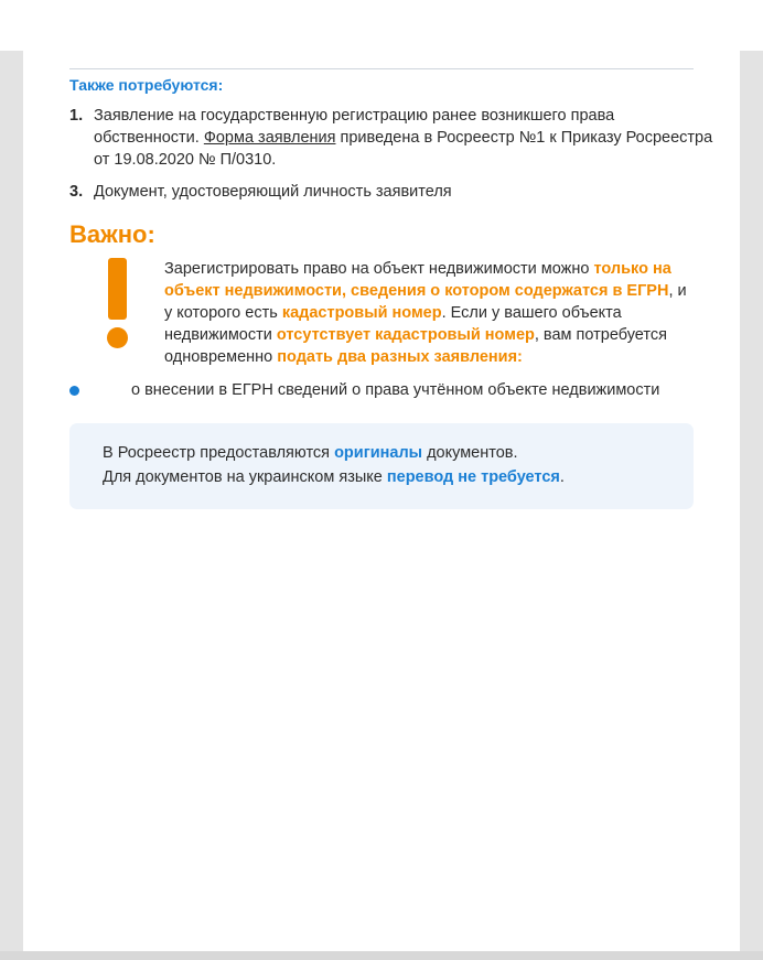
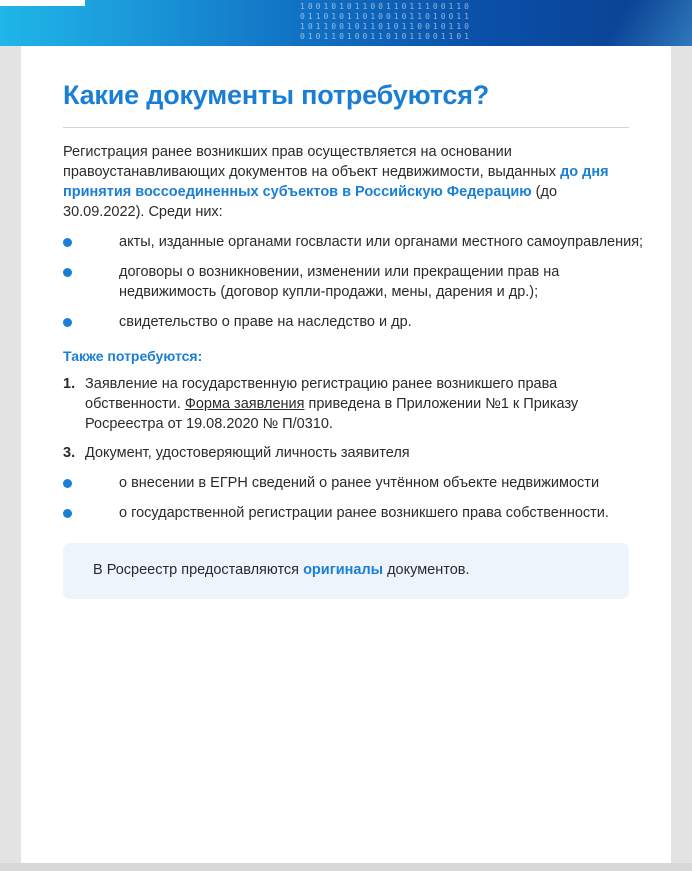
+ 1001010110011011100110
+ 0110101101001011010011
+ 1011001011010110010110
+ 0101101001101011001101
+ Какие документы потребуются?
+ Регистрация ранее возникших прав осуществляется на основании правоустанавливающих документов на объект недвижимости, выданных до дня принятия воссоединенных субъектов в Российскую Федерацию (до 30.09.2022). Среди них:
+ акты, изданные органами госвласти или органами местного самоуправления;
+ договоры о возникновении, изменении или прекращении прав на недвижимость (договор купли-продажи, мены, дарения и др.);
+ свидетельство о праве на наследство и др.
  Также потребуются:
  1.
- Заявление на государственную регистрацию ранее возникшего права обственности. Форма заявления приведена в Росреестр №1 к Приказу Росреестра от 19.08.2020 № П/0310.
+ Заявление на государственную регистрацию ранее возникшего права обственности. Форма заявления приведена в Приложении №1 к Приказу Росреестра от 19.08.2020 № П/0310.
  3.
  Документ, удостоверяющий личность заявителя
- Важно:
- Зарегистрировать право на объект недвижимости можно только на объект недвижимости, сведения о котором содержатся в ЕГРН, и у которого есть кадастровый номер. Если у вашего объекта недвижимости отсутствует кадастровый номер, вам потребуется одновременно подать два разных заявления:
- о внесении в ЕГРН сведений о права учтённом объекте недвижимости
+ о внесении в ЕГРН сведений о ранее учтённом объекте недвижимости
+ о государственной регистрации ранее возникшего права собственности.
  В Росреестр предоставляются оригиналы документов.
- Для документов на украинском языке перевод не требуется.
